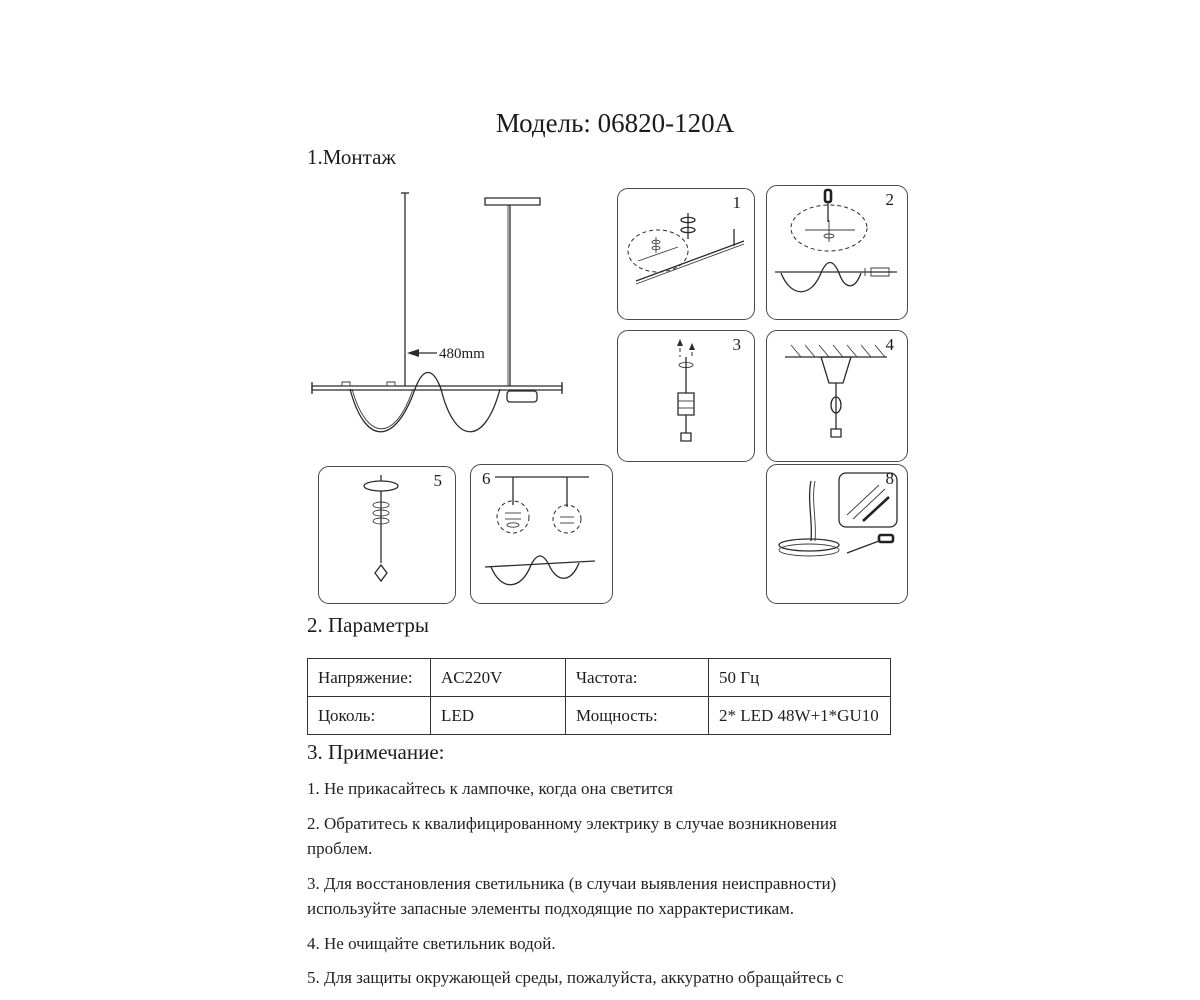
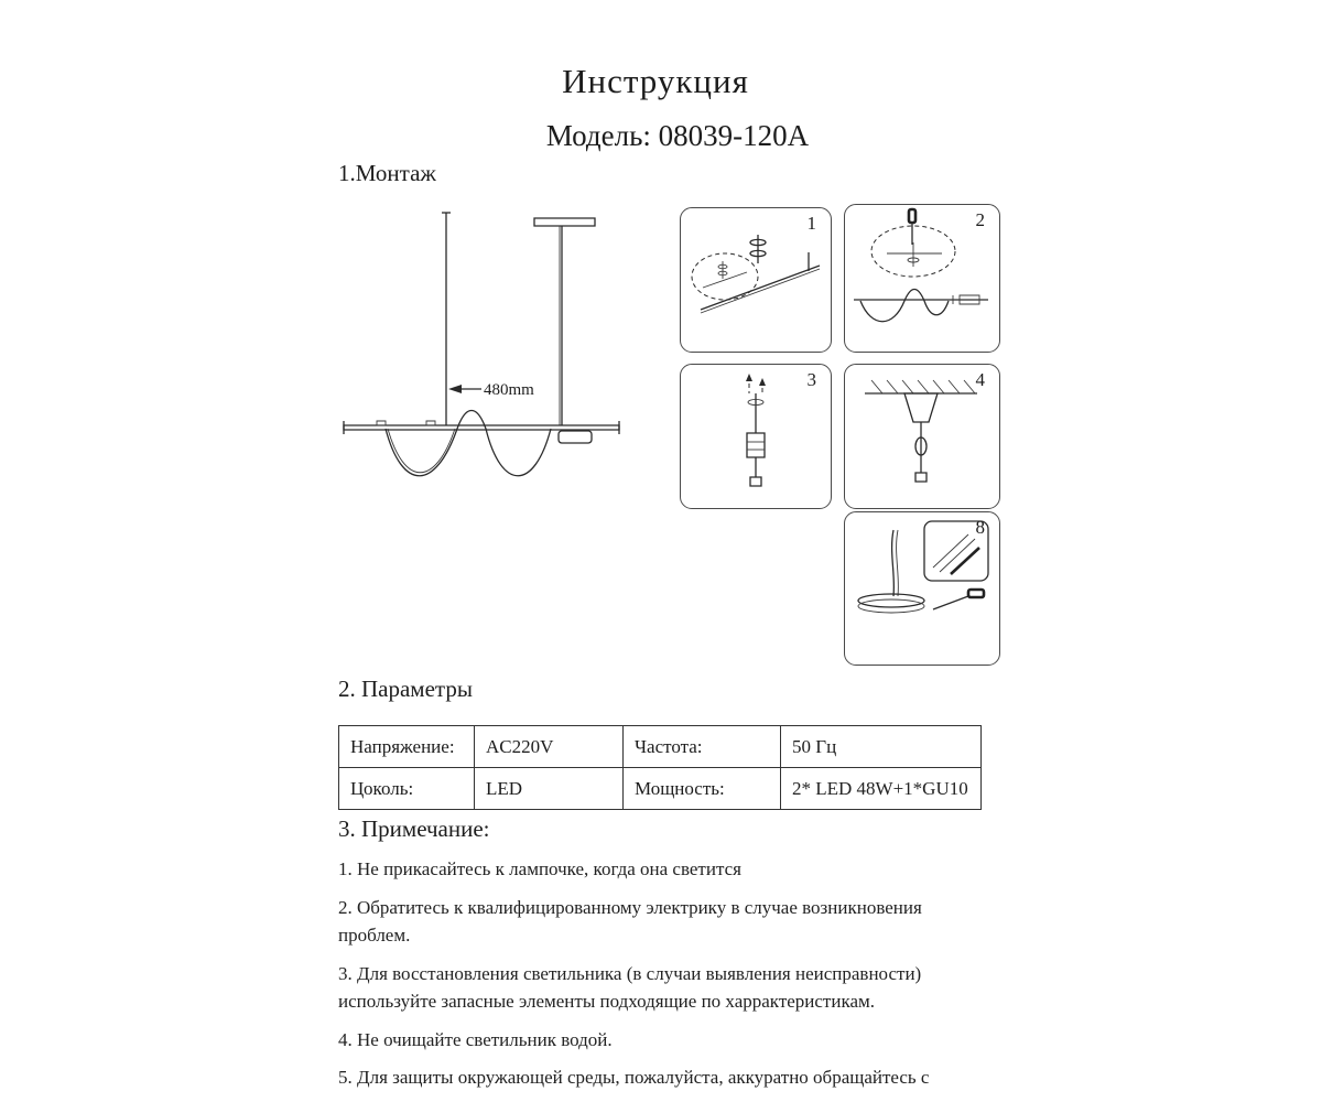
+ Инструкция
- Модель: 06820-120A
+ Модель: 08039-120A
  1.Монтаж
  480mm
  1
  2
  3
  4
- 5
- 6
  8
  2. Параметры
  Напряжение:	AC220V	Частота:	50 Гц
  Цоколь:	LED	Мощность:	2* LED 48W+1*GU10
  3. Примечание:
  1. Не прикасайтесь к лампочке, когда она светится
  2. Обратитесь к квалифицированному электрику в случае возникновения проблем.
  3. Для восстановления светильника (в случаи выявления неисправности) используйте запасные элементы подходящие по харрактеристикам.
  4. Не очищайте светильник водой.
